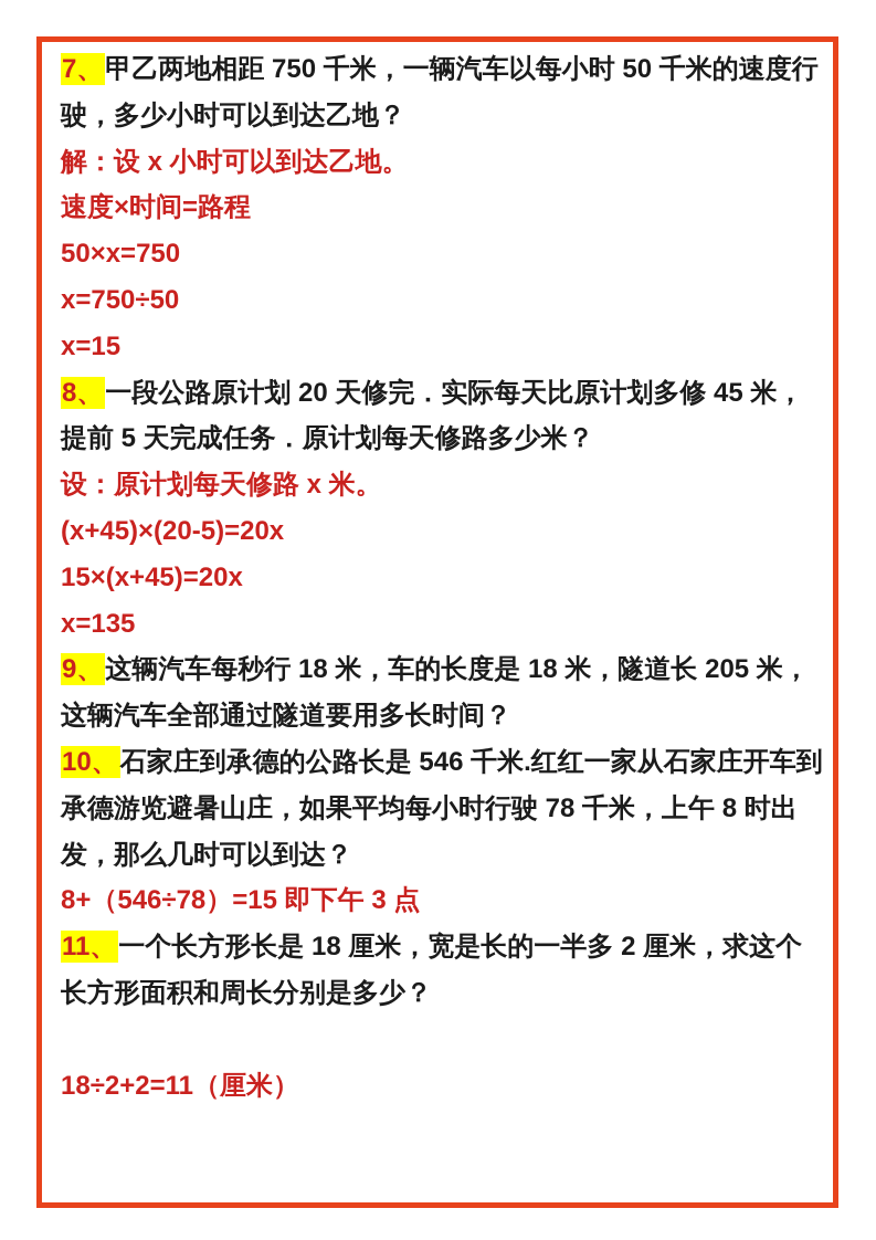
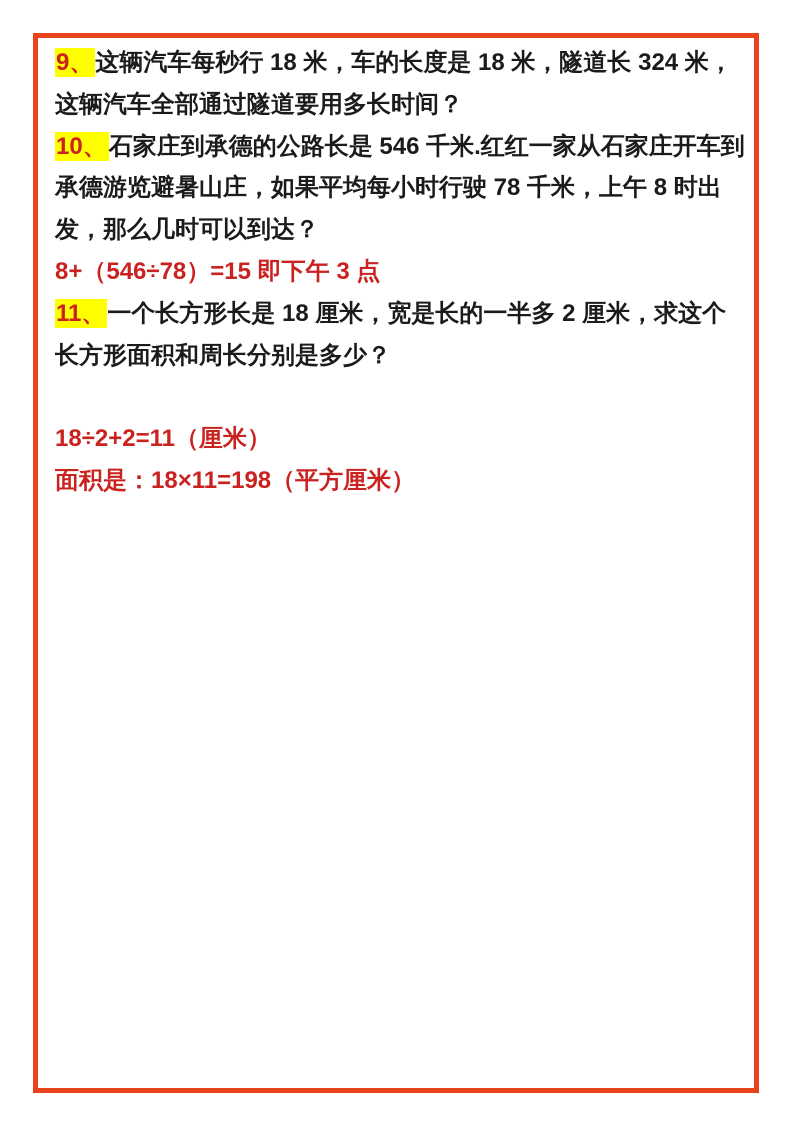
- 7、甲乙两地相距 750 千米，一辆汽车以每小时 50 千米的速度行驶，多少小时可以到达乙地？
- 解：设 x 小时可以到达乙地。
- 速度×时间=路程
- 50×x=750
- x=750÷50
- x=15
- 8、一段公路原计划 20 天修完．实际每天比原计划多修 45 米，提前 5 天完成任务．原计划每天修路多少米？
- 设：原计划每天修路 x 米。
- (x+45)×(20-5)=20x
- 15×(x+45)=20x
- x=135
- 9、这辆汽车每秒行 18 米，车的长度是 18 米，隧道长 205 米，这辆汽车全部通过隧道要用多长时间？
+ 9、这辆汽车每秒行 18 米，车的长度是 18 米，隧道长 324 米，这辆汽车全部通过隧道要用多长时间？
  10、石家庄到承德的公路长是 546 千米.红红一家从石家庄开车到承德游览避暑山庄，如果平均每小时行驶 78 千米，上午 8 时出发，那么几时可以到达？
  8+（546÷78）=15 即下午 3 点
  11、一个长方形长是 18 厘米，宽是长的一半多 2 厘米，求这个长方形面积和周长分别是多少？
  18÷2+2=11（厘米）
+ 面积是：18×11=198（平方厘米）
